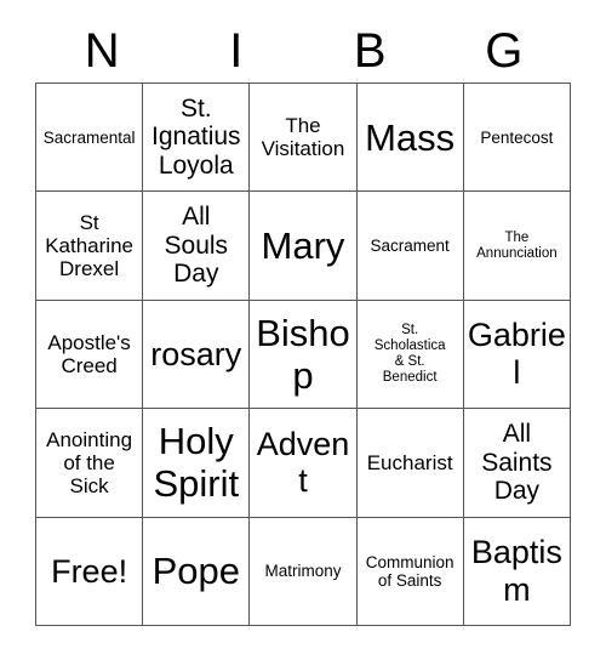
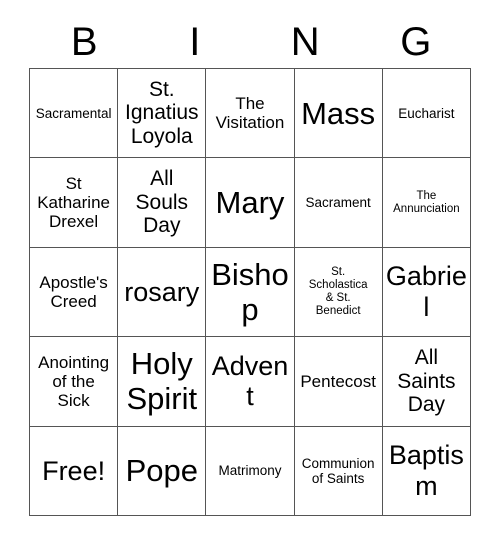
- N
+ B
  I
- B
+ N
  G
- Sacramental	St.IgnatiusLoyola	TheVisitation	Mass	Pentecost
+ Sacramental	St.IgnatiusLoyola	TheVisitation	Mass	Eucharist
  StKatharineDrexel	AllSoulsDay	Mary	Sacrament	TheAnnunciation
  Apostle'sCreed	rosary	Bishop	St.Scholastica& St.Benedict	Gabriel
- Anointingof theSick	HolySpirit	Advent	Eucharist	AllSaintsDay
+ Anointingof theSick	HolySpirit	Advent	Pentecost	AllSaintsDay
  Free!	Pope	Matrimony	Communionof Saints	Baptism
